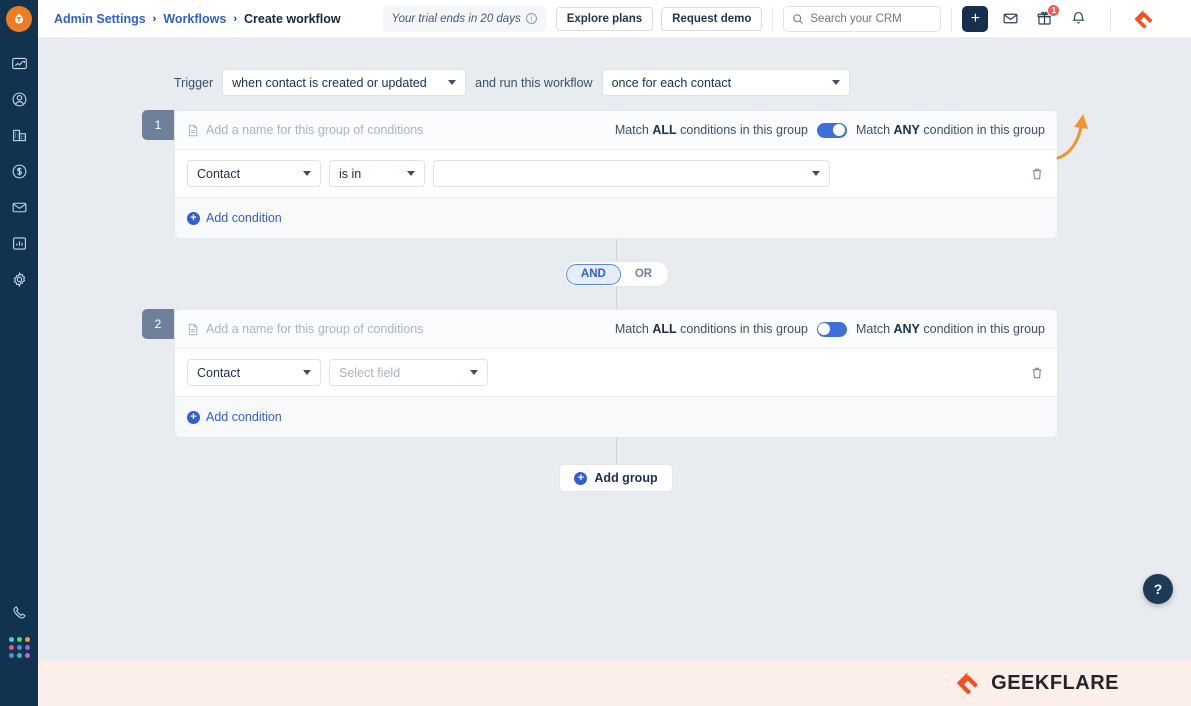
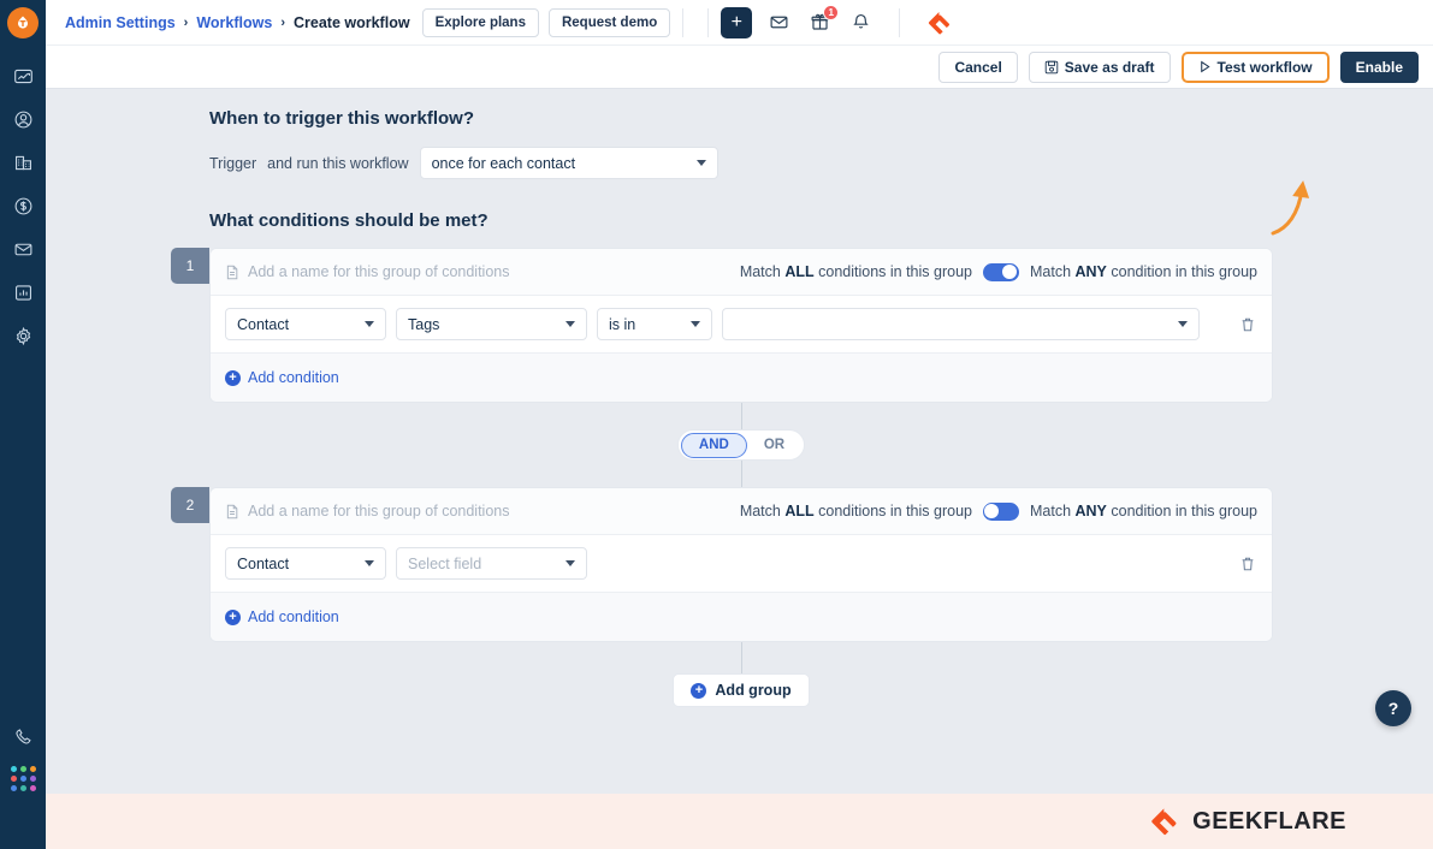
  Admin Settings
  ›
  Workflows
  ›
  Create workflow
- Your trial ends in 20 days
- i
  Explore plans
  Request demo
- Search your CRM
  +
  1
+ Cancel
+ Save as draft
+ Test workflow
+ Enable
+ When to trigger this workflow?
  Trigger
- when contact is created or updated
  and run this workflow
  once for each contact
+ What conditions should be met?
  1
  Add a name for this group of conditions
  Match ALL conditions in this group
  Match ANY condition in this group
  Contact
+ Tags
  is in
  +
  Add condition
  AND
  OR
  2
  Add a name for this group of conditions
  Match ALL conditions in this group
  Match ANY condition in this group
  Contact
  Select field
  +
  Add condition
  +
  Add group
  ?
  GEEKFLARE
